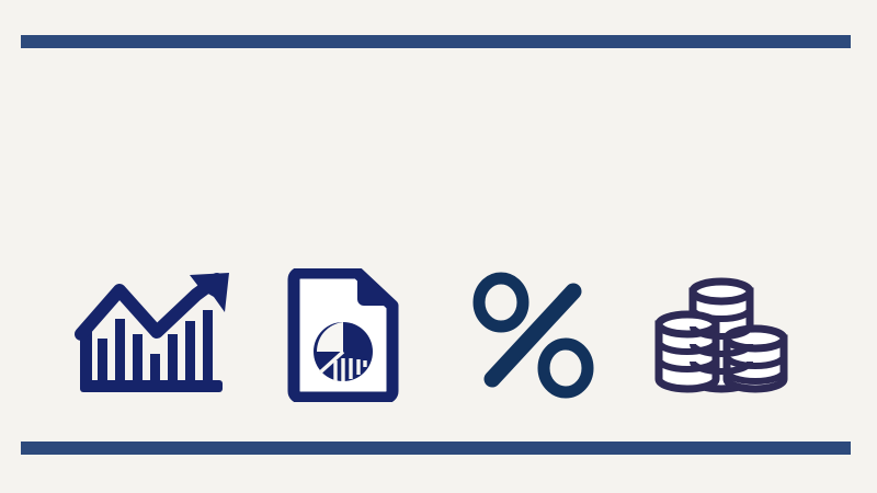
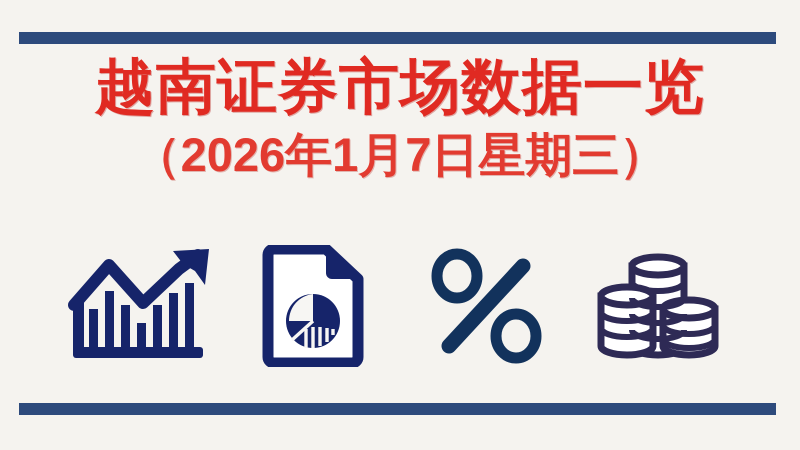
+ 越南证券市场数据一览
+ （2026年1月7日星期三）
